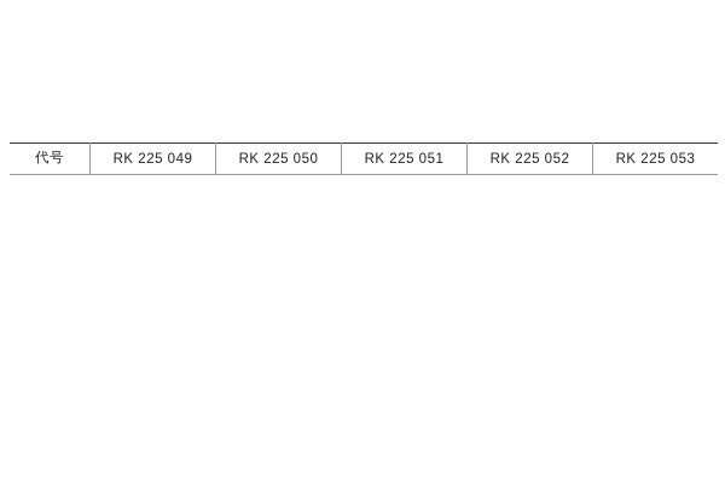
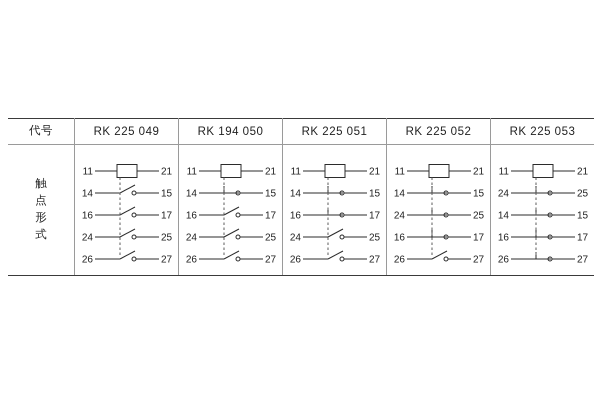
- 代号	RK 225 049	RK 225 050	RK 225 051	RK 225 052	RK 225 053
+ 代号	RK 225 049	RK 194 050	RK 225 051	RK 225 052	RK 225 053
+ 触 点 形 式	11 21 14 15 16 17 24 25 26 27	11 21 14 15 16 17 24 25 26 27	11 21 14 15 16 17 24 25 26 27	11 21 14 15 24 25 16 17 26 27	11 21 24 25 14 15 16 17 26 27
